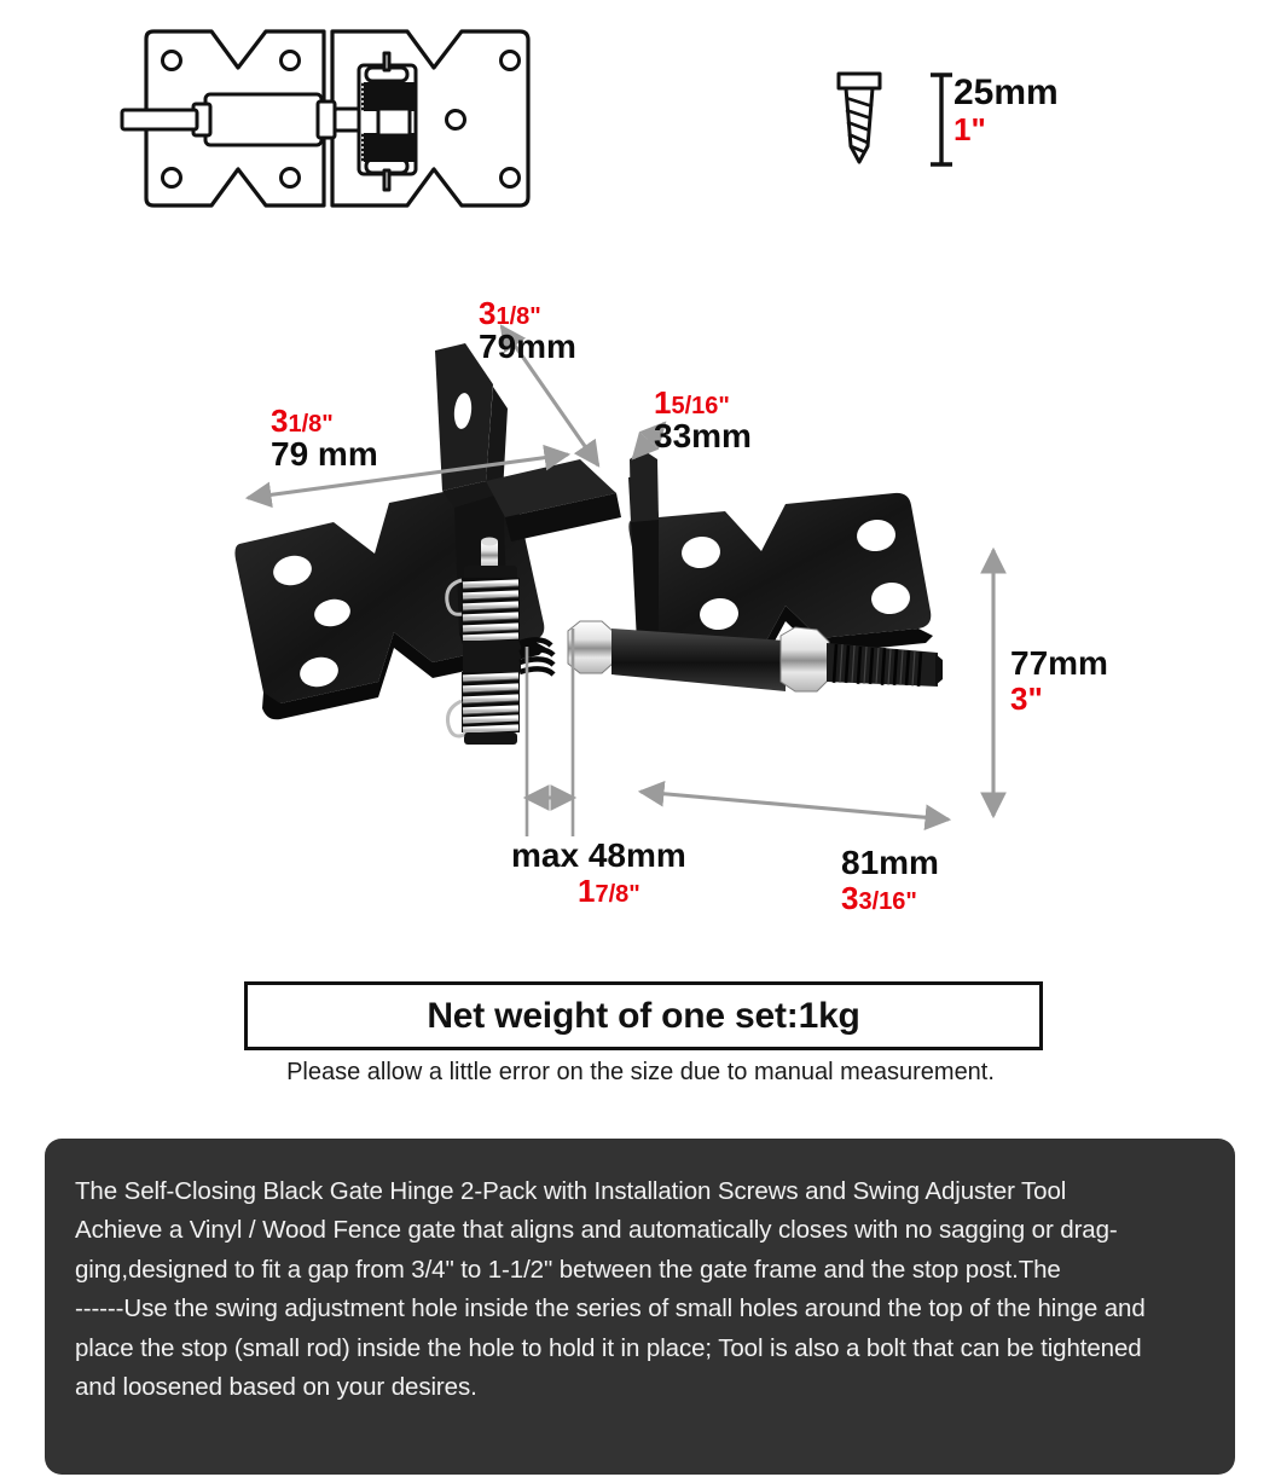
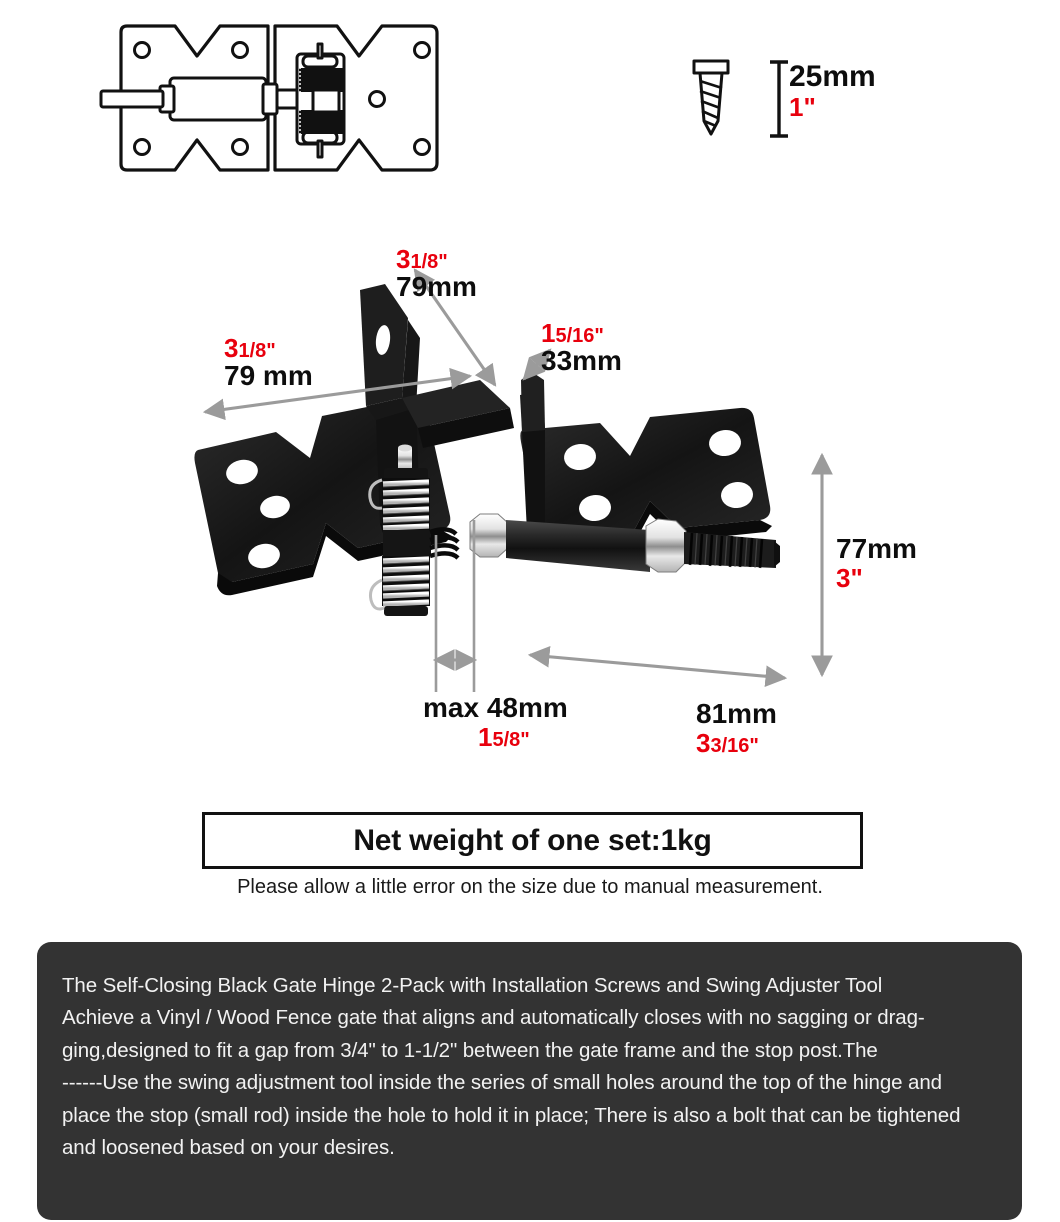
  25mm
  1"
  31/8"
  79mm
  31/8"
  79 mm
  15/16"
  33mm
  77mm
  3"
  max 48mm
- 17/8"
+ 15/8"
  81mm
  33/16"
  Net weight of one set:1kg
  Please allow a little error on the size due to manual measurement.
  The Self-Closing Black Gate Hinge 2-Pack with Installation Screws and Swing Adjuster Tool
  Achieve a Vinyl / Wood Fence gate that aligns and automatically closes with no sagging or drag-
  ging,designed to fit a gap from 3/4" to 1-1/2" between the gate frame and the stop post.The
- ------Use the swing adjustment hole inside the series of small holes around the top of the hinge and
+ ------Use the swing adjustment tool inside the series of small holes around the top of the hinge and
- place the stop (small rod) inside the hole to hold it in place; Tool is also a bolt that can be tightened
+ place the stop (small rod) inside the hole to hold it in place; There is also a bolt that can be tightened
  and loosened based on your desires.
